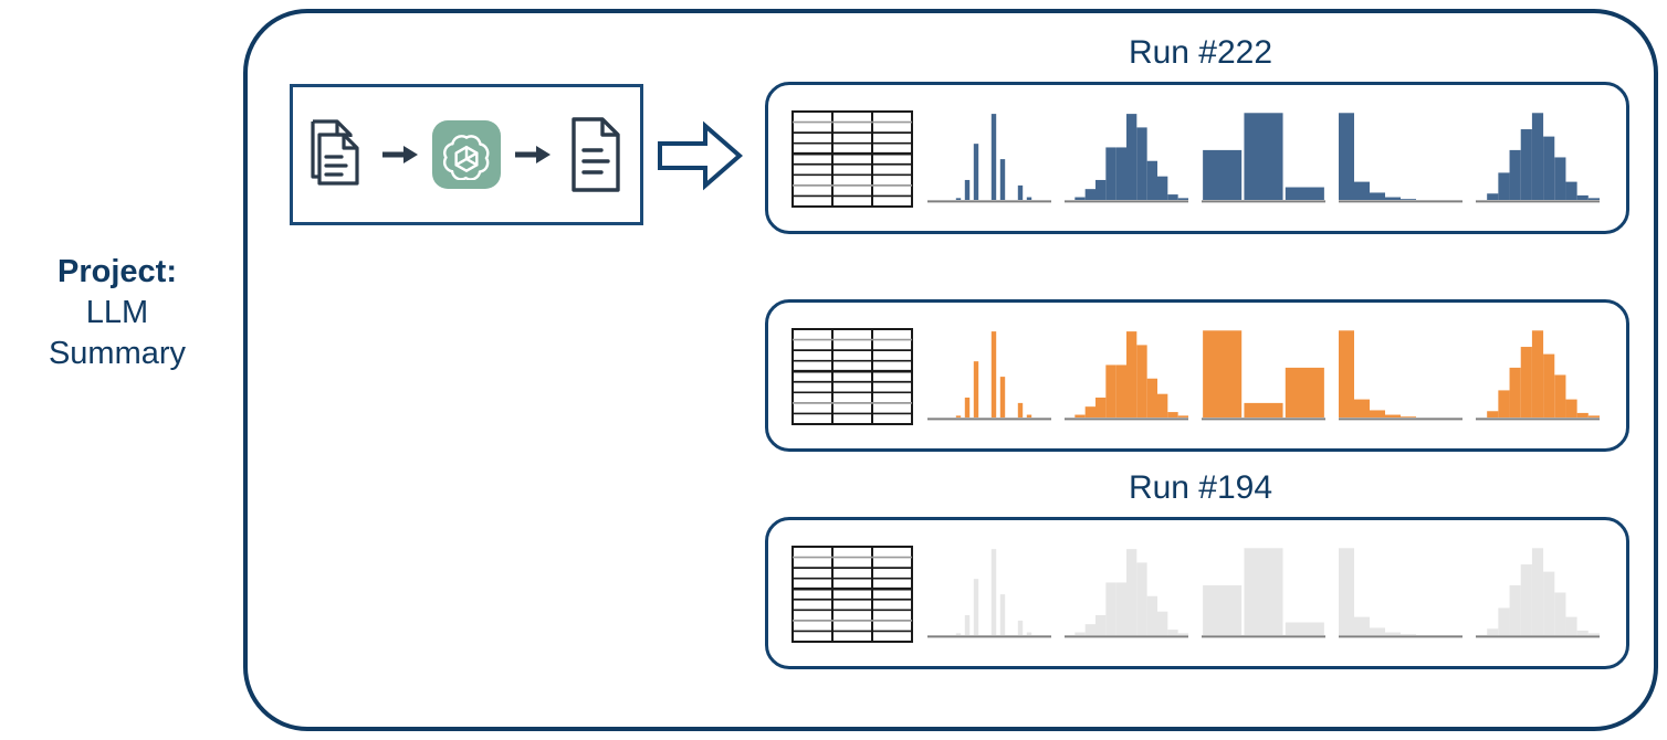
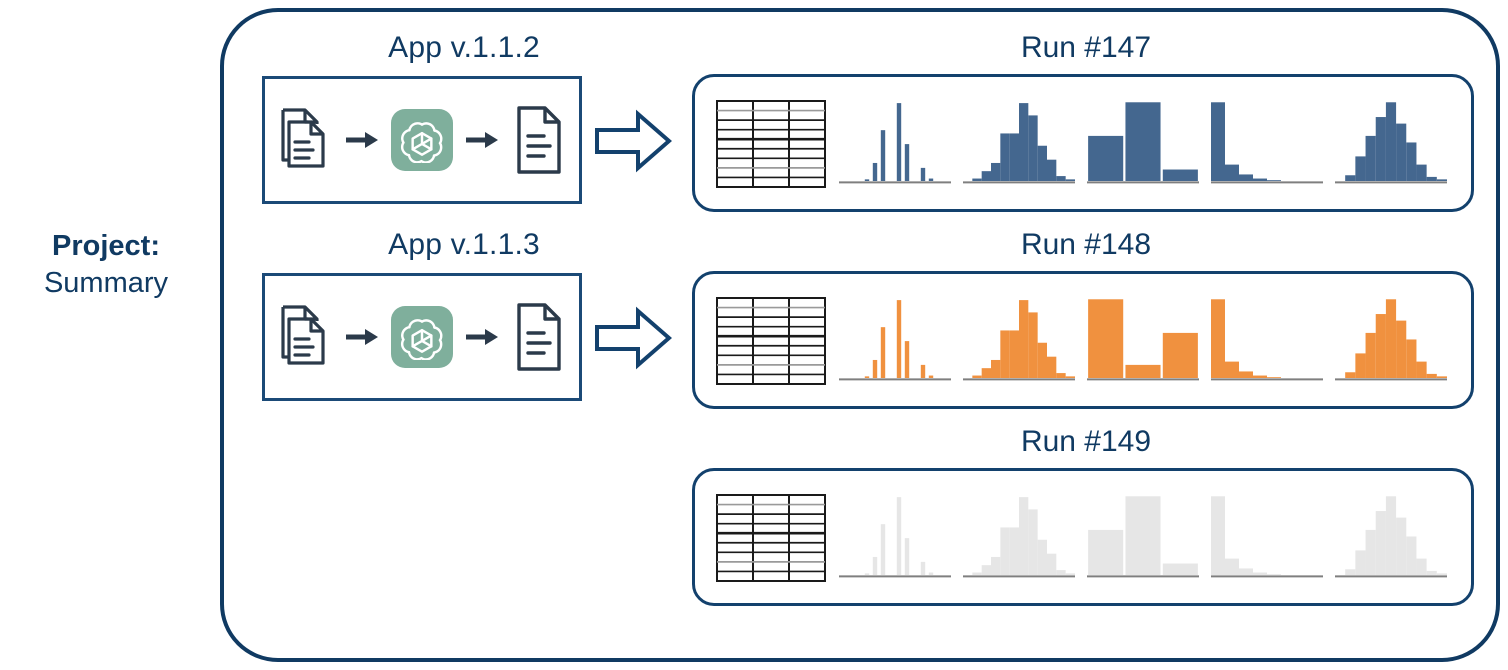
  Project:
- LLM
  Summary
+ App v.1.1.2
- Run #222
+ Run #147
+ App v.1.1.3
+ Run #148
- Run #194
+ Run #149
